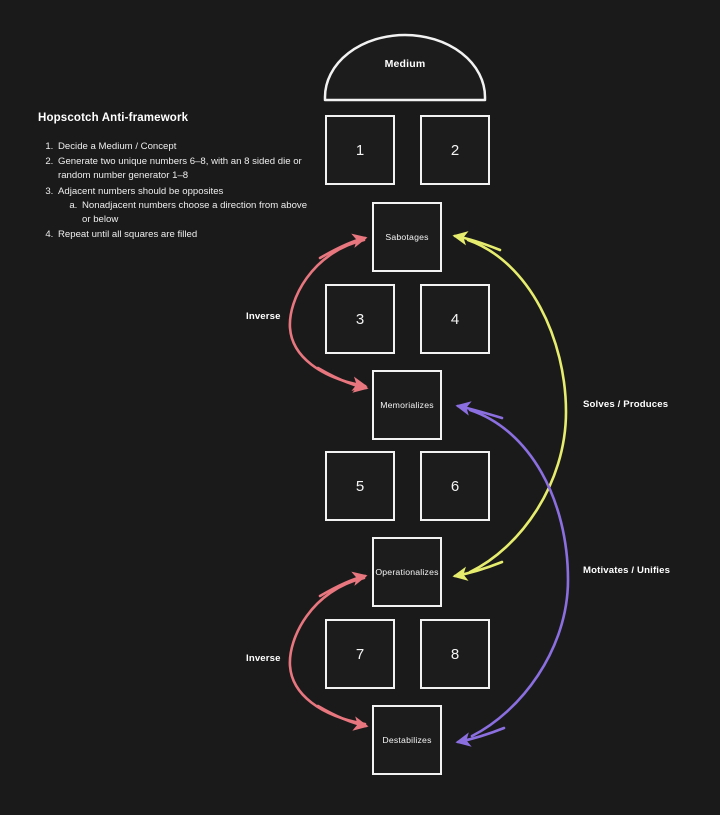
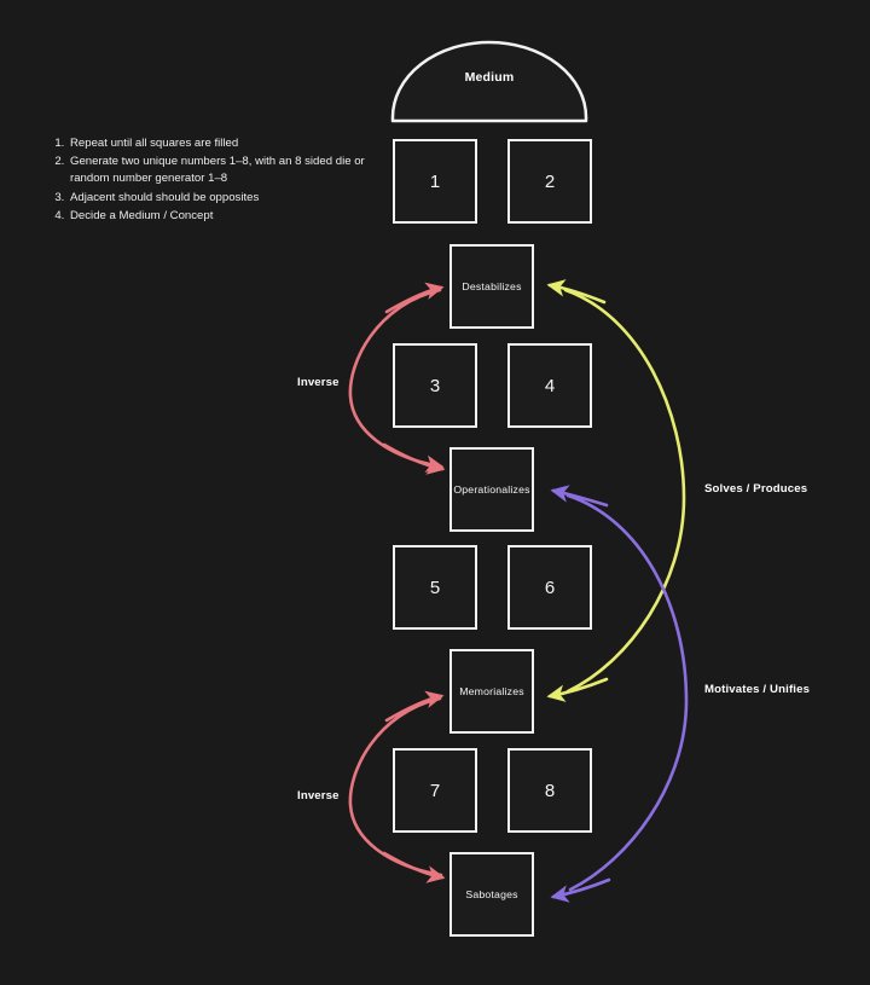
- Hopscotch Anti-framework
- Decide a Medium / Concept
+ Repeat until all squares are filled
- Generate two unique numbers 6–8, with an 8 sided die or random number generator 1–8
+ Generate two unique numbers 1–8, with an 8 sided die or random number generator 1–8
- Adjacent numbers should be opposites
+ Adjacent should should be opposites
- Nonadjacent numbers choose a direction from above or below
- Repeat until all squares are filled
+ Decide a Medium / Concept
  Medium
  1
  2
- Sabotages
+ Destabilizes
  3
  4
- Memorializes
+ Operationalizes
  5
  6
- Operationalizes
+ Memorializes
  7
  8
- Destabilizes
+ Sabotages
  Inverse
  Inverse
  Solves / Produces
  Motivates / Unifies
